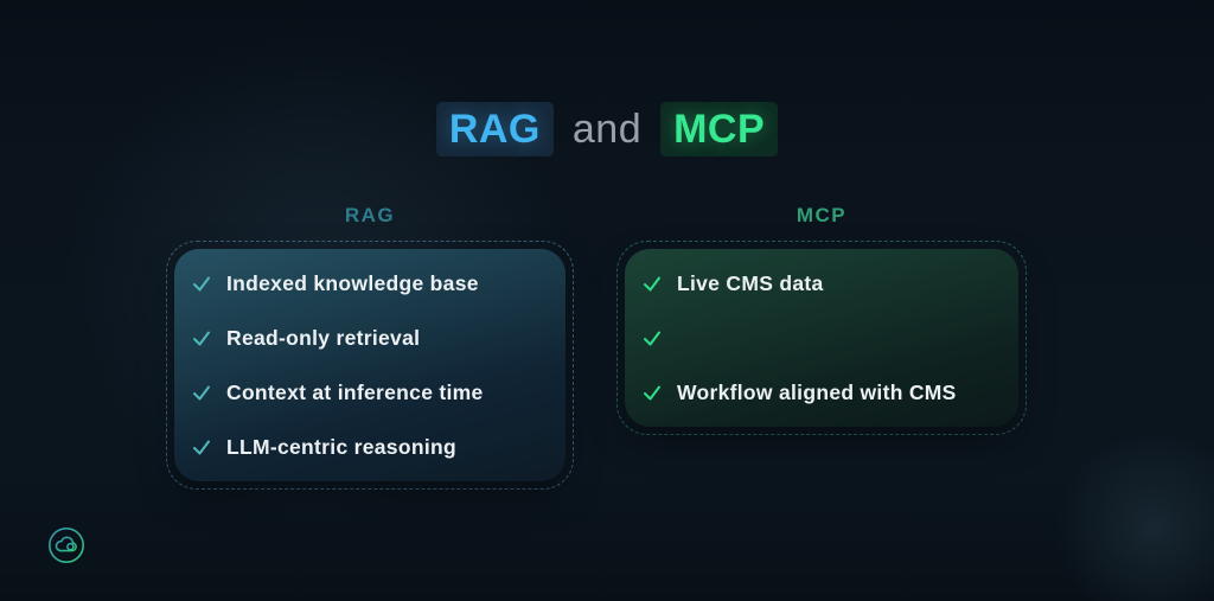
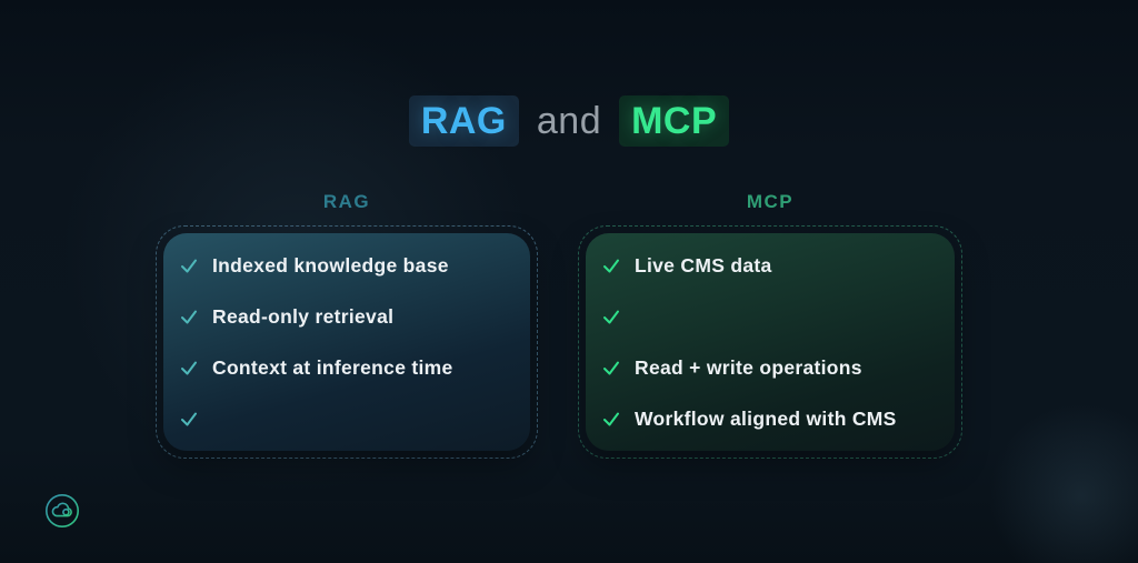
  RAG
  and
  MCP
  RAG
  Indexed knowledge base
  Read-only retrieval
  Context at inference time
- LLM-centric reasoning
  MCP
  Live CMS data
+ Read + write operations
  Workflow aligned with CMS
